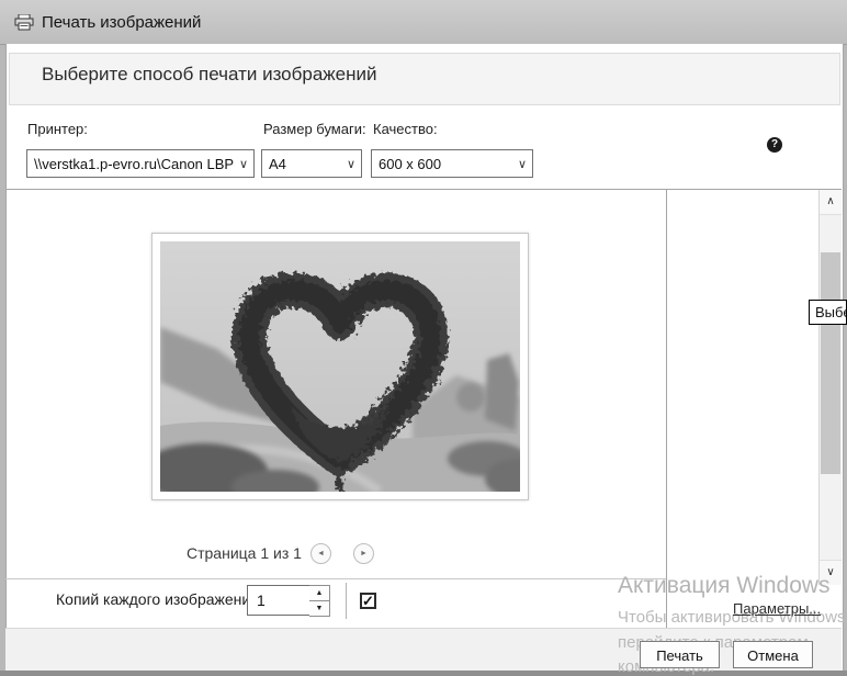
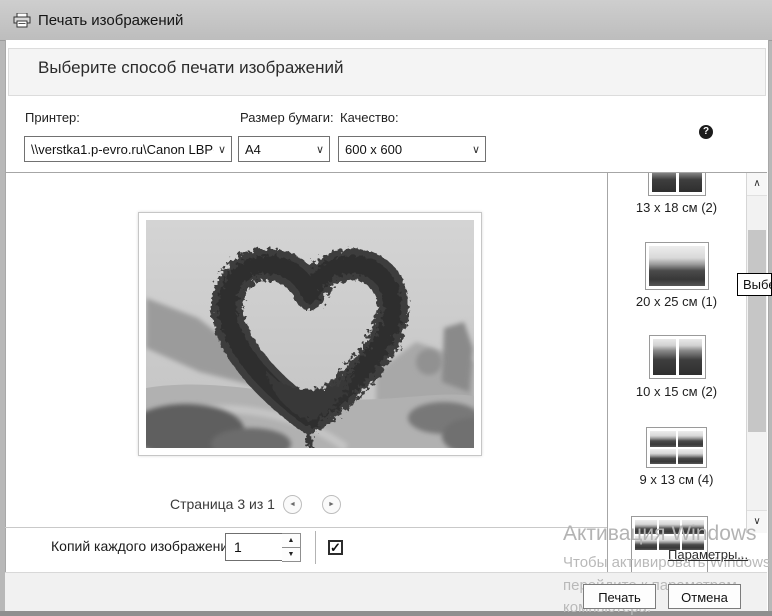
  Печать изображений
  Выберите способ печати изображений
  Принтер:
  \\verstka1.p-evro.ru\Canon LBP
  ∨
  Размер бумаги:
  A4
  ∨
  Качество:
  600 x 600
  ∨
  ?
- Страница 1 из 1
+ Страница 3 из 1
+ 13 x 18 см (2)
+ 20 x 25 см (1)
+ 10 x 15 см (2)
+ 9 x 13 см (4)
  ∧
  ∨
  Выб
  Копий каждого изображен
  1
  ✓
  Активация Windows
  Чтобы активировать Windows
  Параметры...
  Печать
  Отмена
